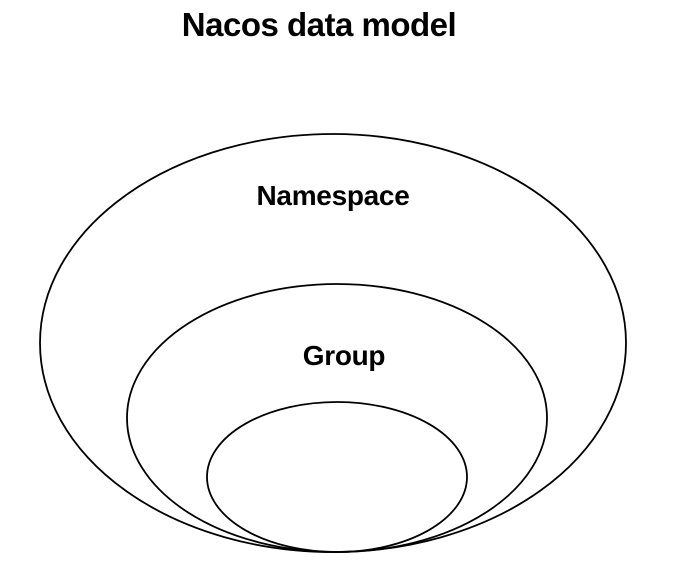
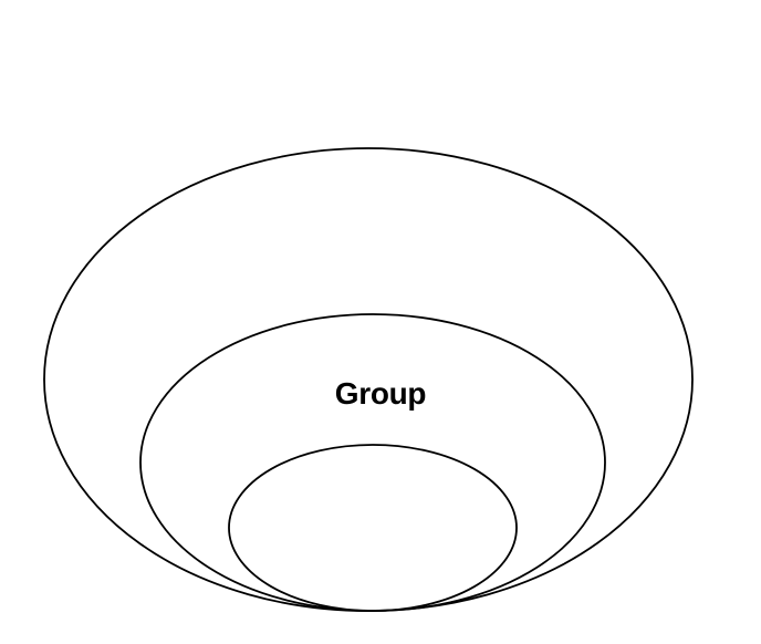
- Nacos data model
- Namespace
  Group
